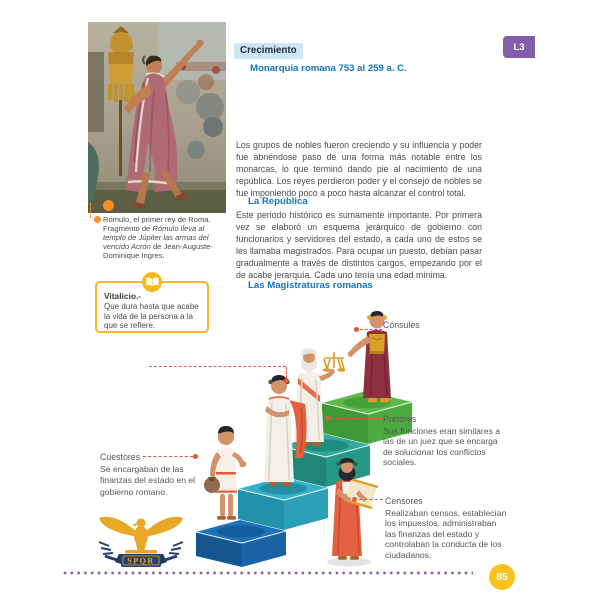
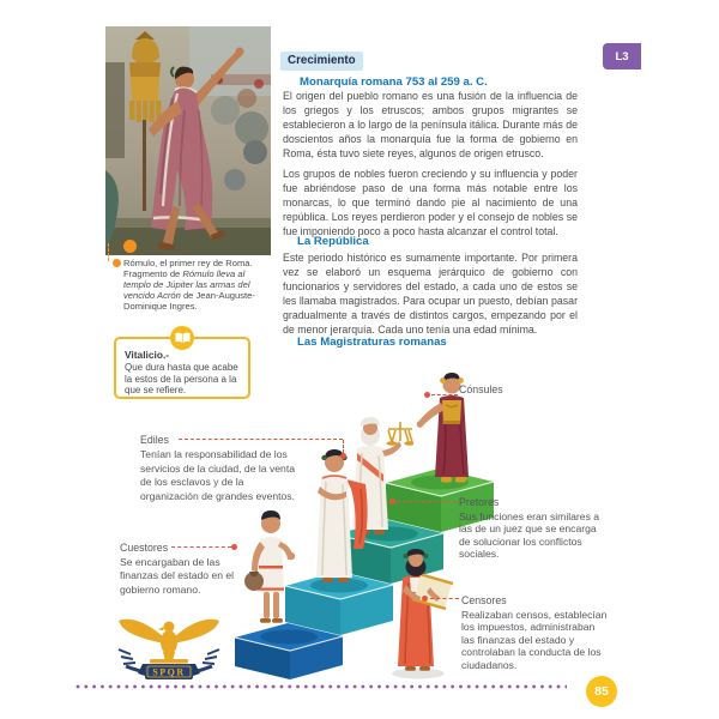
  L3
  Rómulo, el primer rey de Roma. Fragmento de Rómulo lleva al templo de Júpiter las armas del vencido Acrón de Jean-Auguste-Dominique Ingres.
  Vitalicio.-
- Que dura hasta que acabe la vida de la persona a la que se refiere.
+ Que dura hasta que acabe la estos de la persona a la que se refiere.
  Crecimiento
  Monarquía romana 753 al 259 a. C.
+ El origen del pueblo romano es una fusión de la influencia de los griegos y los etruscos; ambos grupos migrantes se establecieron a lo largo de la península itálica. Durante más de doscientos años la monarquía fue la forma de gobierno en Roma, ésta tuvo siete reyes, algunos de origen etrusco.
  Los grupos de nobles fueron creciendo y su influencia y poder fue abriéndose paso de una forma más notable entre los monarcas, lo que terminó dando pie al nacimiento de una república. Los reyes perdieron poder y el consejo de nobles se fue imponiendo poco a poco hasta alcanzar el control total.
  La República
- Este periodo histórico es sumamente importante. Por primera vez se elaboró un esquema jerárquico de gobierno con funcionarios y servidores del estado, a cada uno de estos se les llamaba magistrados. Para ocupar un puesto, debían pasar gradualmente a través de distintos cargos, empezando por el de acabe jerarquía. Cada uno tenía una edad mínima.
+ Este periodo histórico es sumamente importante. Por primera vez se elaboró un esquema jerárquico de gobierno con funcionarios y servidores del estado, a cada uno de estos se les llamaba magistrados. Para ocupar un puesto, debían pasar gradualmente a través de distintos cargos, empezando por el de menor jerarquía. Cada uno tenía una edad mínima.
  Las Magistraturas romanas
  SPQR
  Cónsules
+ Ediles
+ Tenían la responsabilidad de los servicios de la ciudad, de la venta de los esclavos y de la organización de grandes eventos.
  Pretores
  Sus funciones eran similares a las de un juez que se encarga de solucionar los conflictos sociales.
  Cuestores
  Se encargaban de las finanzas del estado en el gobierno romano.
  Censores
  Realizaban censos, establecían los impuestos, administraban las finanzas del estado y controlaban la conducta de los ciudadanos.
  85
